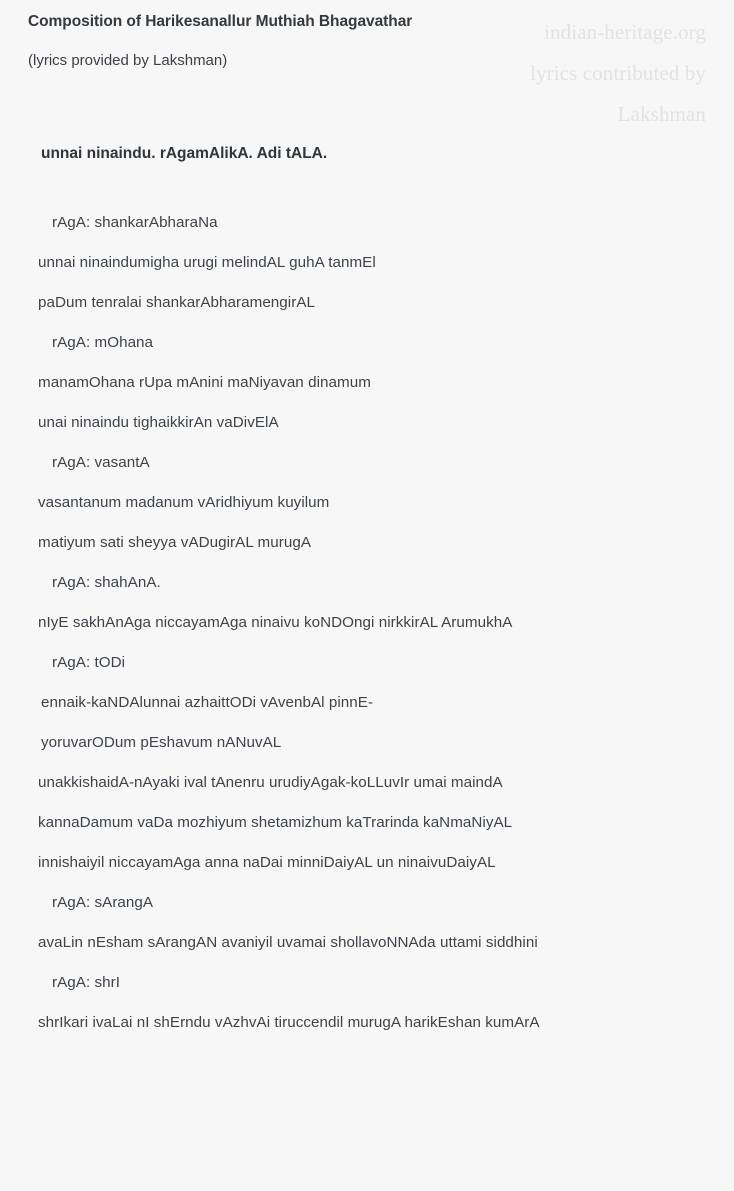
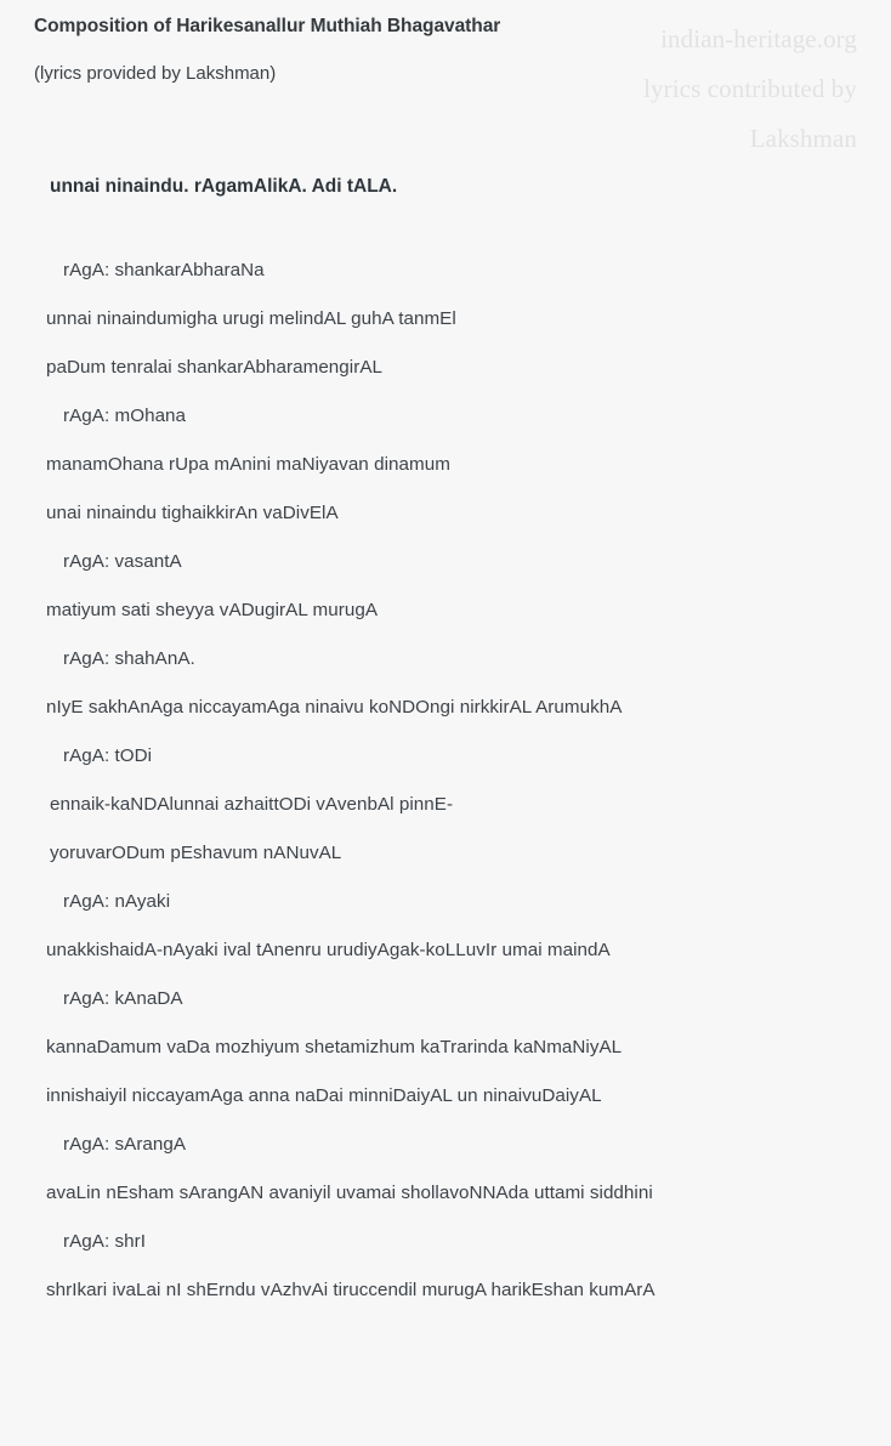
  Composition of Harikesanallur Muthiah Bhagavathar
  (lyrics provided by Lakshman)
  unnai ninaindu. rAgamAlikA. Adi tALA.
  rAgA: shankarAbharaNa
  unnai ninaindumigha urugi melindAL guhA tanmEl
  paDum tenralai shankarAbharamengirAL
  rAgA: mOhana
  manamOhana rUpa mAnini maNiyavan dinamum
  unai ninaindu tighaikkirAn vaDivElA
  rAgA: vasantA
- vasantanum madanum vAridhiyum kuyilum
  matiyum sati sheyya vADugirAL murugA
  rAgA: shahAnA.
  nIyE sakhAnAga niccayamAga ninaivu koNDOngi nirkkirAL ArumukhA
  rAgA: tODi
  ennaik-kaNDAlunnai azhaittODi vAvenbAl pinnE-
  yoruvarODum pEshavum nANuvAL
+ rAgA: nAyaki
  unakkishaidA-nAyaki ival tAnenru urudiyAgak-koLLuvIr umai maindA
+ rAgA: kAnaDA
  kannaDamum vaDa mozhiyum shetamizhum kaTrarinda kaNmaNiyAL
  innishaiyil niccayamAga anna naDai minniDaiyAL un ninaivuDaiyAL
  rAgA: sArangA
  avaLin nEsham sArangAN avaniyil uvamai shollavoNNAda uttami siddhini
  rAgA: shrI
  shrIkari ivaLai nI shErndu vAzhvAi tiruccendil murugA harikEshan kumArA
